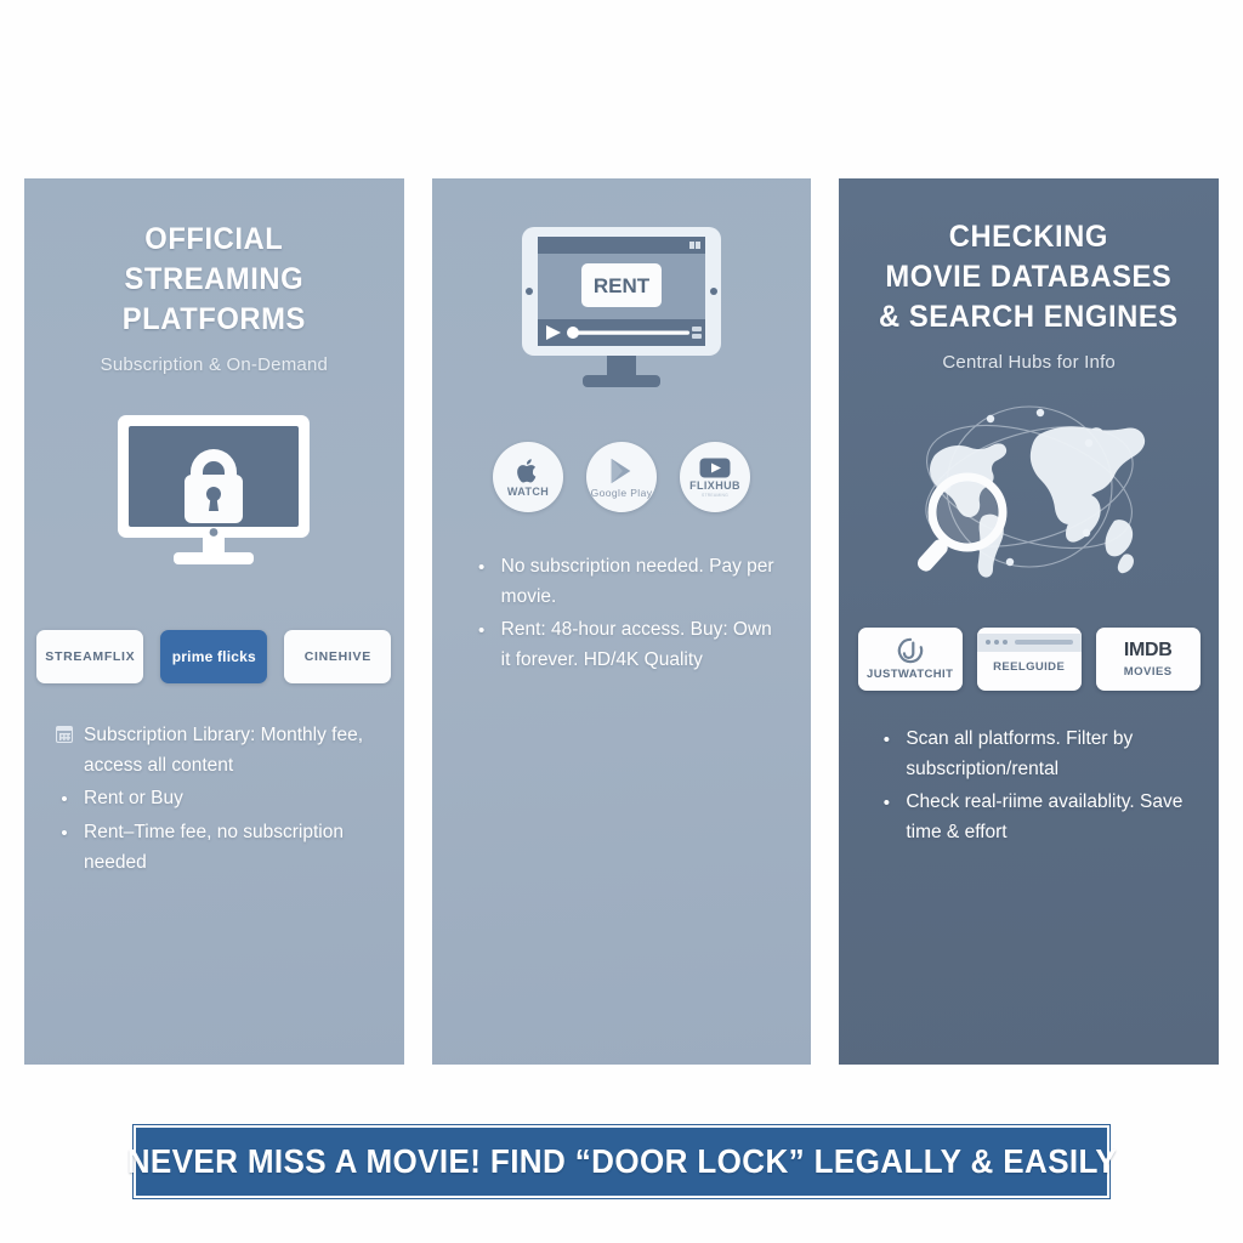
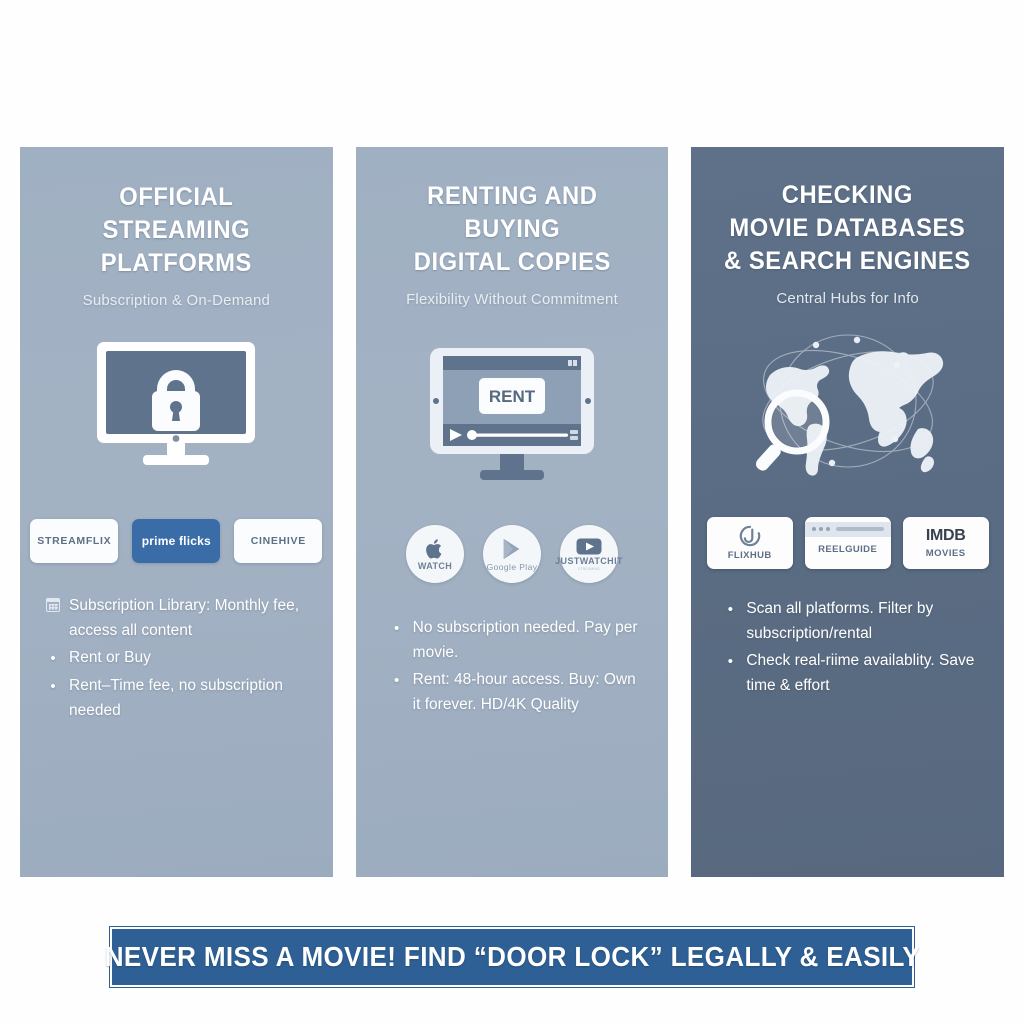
  OFFICIAL
  STREAMING
  PLATFORMS
  Subscription & On-Demand
  STREAMFLIX
  prime flicks
  CINEHIVE
  Subscription Library: Monthly fee, access all content
  •
  Rent or Buy
  •
  Rent–Time fee, no subscription needed
+ RENTING AND BUYING
+ DIGITAL COPIES
+ Flexibility Without Commitment
  RENT
  WATCH
  Google Play
- FLIXHUB
+ JUSTWATCHIT
  •
  No subscription needed. Pay per movie.
  •
  Rent: 48-hour access. Buy: Own it forever. HD/4K Quality
  CHECKING
  MOVIE DATABASES
  & SEARCH ENGINES
  Central Hubs for Info
- JUSTWATCHIT
+ FLIXHUB
  REELGUIDE
  IMDB
  MOVIES
  •
  Scan all platforms. Filter by subscription/rental
  •
  Check real-riime availablity. Save time & effort
  NEVER MISS A MOVIE! FIND “DOOR LOCK” LEGALLY & EASILY
